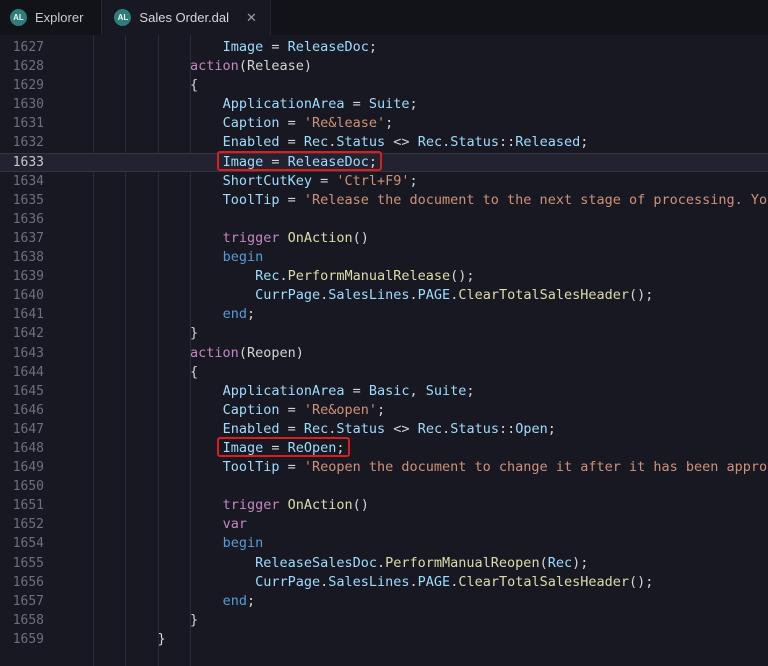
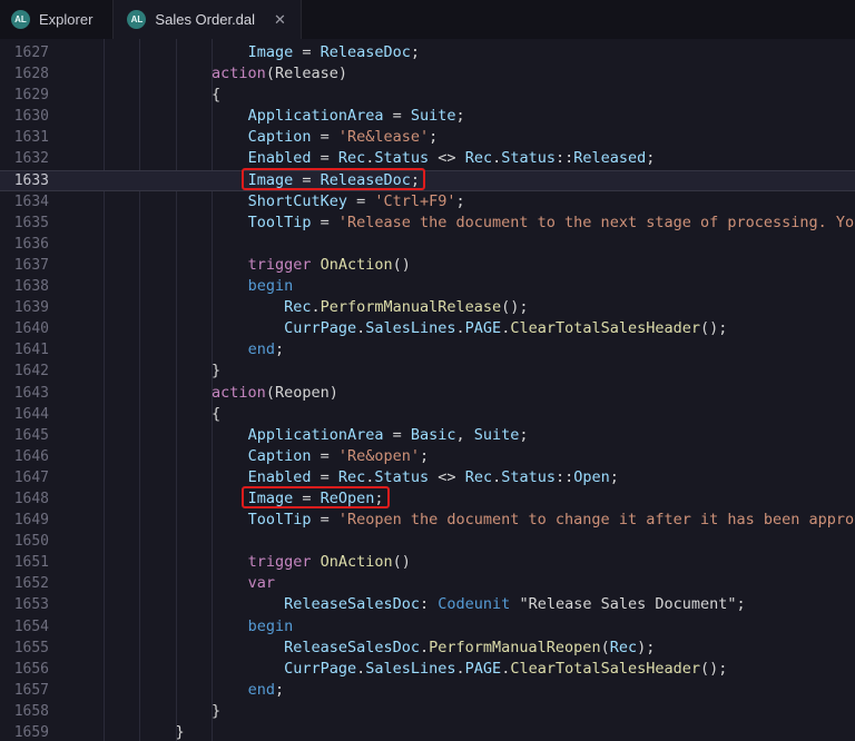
  AL
  Explorer
  AL
  Sales Order.dal
  ✕
  1627
  Image = ReleaseDoc;
  1628
  action(Release)
  1629
  {
  1630
  ApplicationArea = Suite;
  1631
  Caption = 'Re&lease';
  1632
  Enabled = Rec.Status <> Rec.Status::Released;
  1633
  Image = ReleaseDoc;
  1634
  ShortCutKey = 'Ctrl+F9';
  1635
  ToolTip = 'Release the document to the next stage of processing. Yo
  1636
  1637
  trigger OnAction()
  1638
  begin
  1639
  Rec.PerformManualRelease();
  1640
  CurrPage.SalesLines.PAGE.ClearTotalSalesHeader();
  1641
  end;
  1642
  }
  1643
  action(Reopen)
  1644
  {
  1645
  ApplicationArea = Basic, Suite;
  1646
  Caption = 'Re&open';
  1647
  Enabled = Rec.Status <> Rec.Status::Open;
  1648
  Image = ReOpen;
  1649
  ToolTip = 'Reopen the document to change it after it has been appro
  1650
  1651
  trigger OnAction()
  1652
  var
+ 1653
+ ReleaseSalesDoc: Codeunit "Release Sales Document";
  1654
  begin
  1655
  ReleaseSalesDoc.PerformManualReopen(Rec);
  1656
  CurrPage.SalesLines.PAGE.ClearTotalSalesHeader();
  1657
  end;
  1658
  }
  1659
  }
